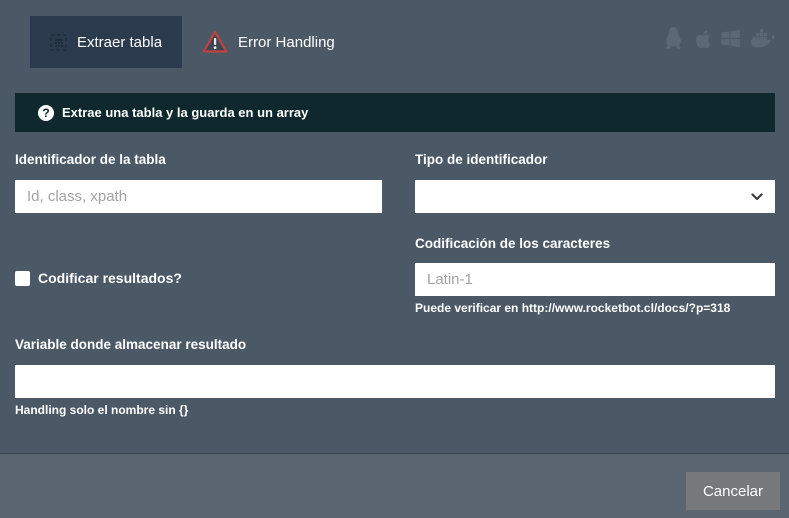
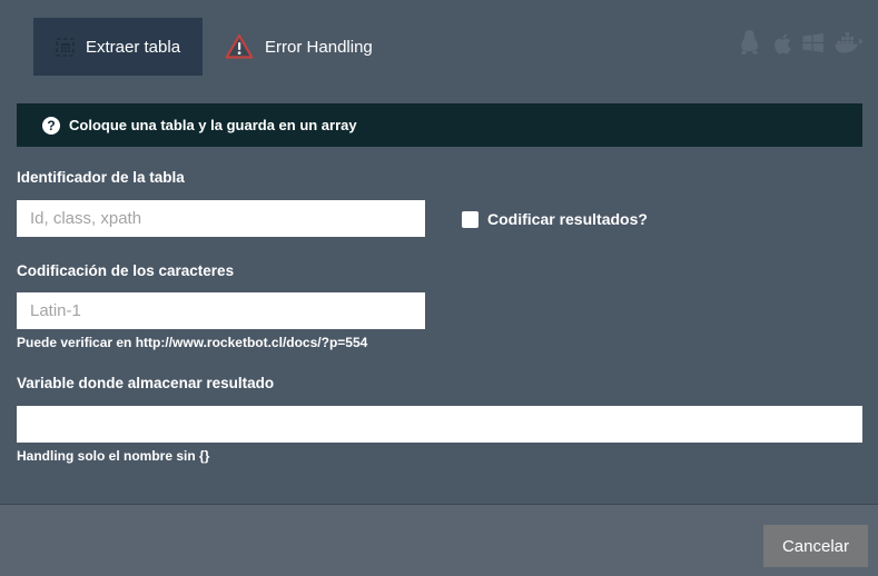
  Extraer tabla
  Error Handling
  ?
- Extrae una tabla y la guarda en un array
+ Coloque una tabla y la guarda en un array
  Identificador de la tabla
  Id, class, xpath
- Tipo de identificador
  Codificar resultados?
  Codificación de los caracteres
  Latin-1
- Puede verificar en http://www.rocketbot.cl/docs/?p=318
+ Puede verificar en http://www.rocketbot.cl/docs/?p=554
  Variable donde almacenar resultado
  Handling solo el nombre sin {}
  Cancelar
